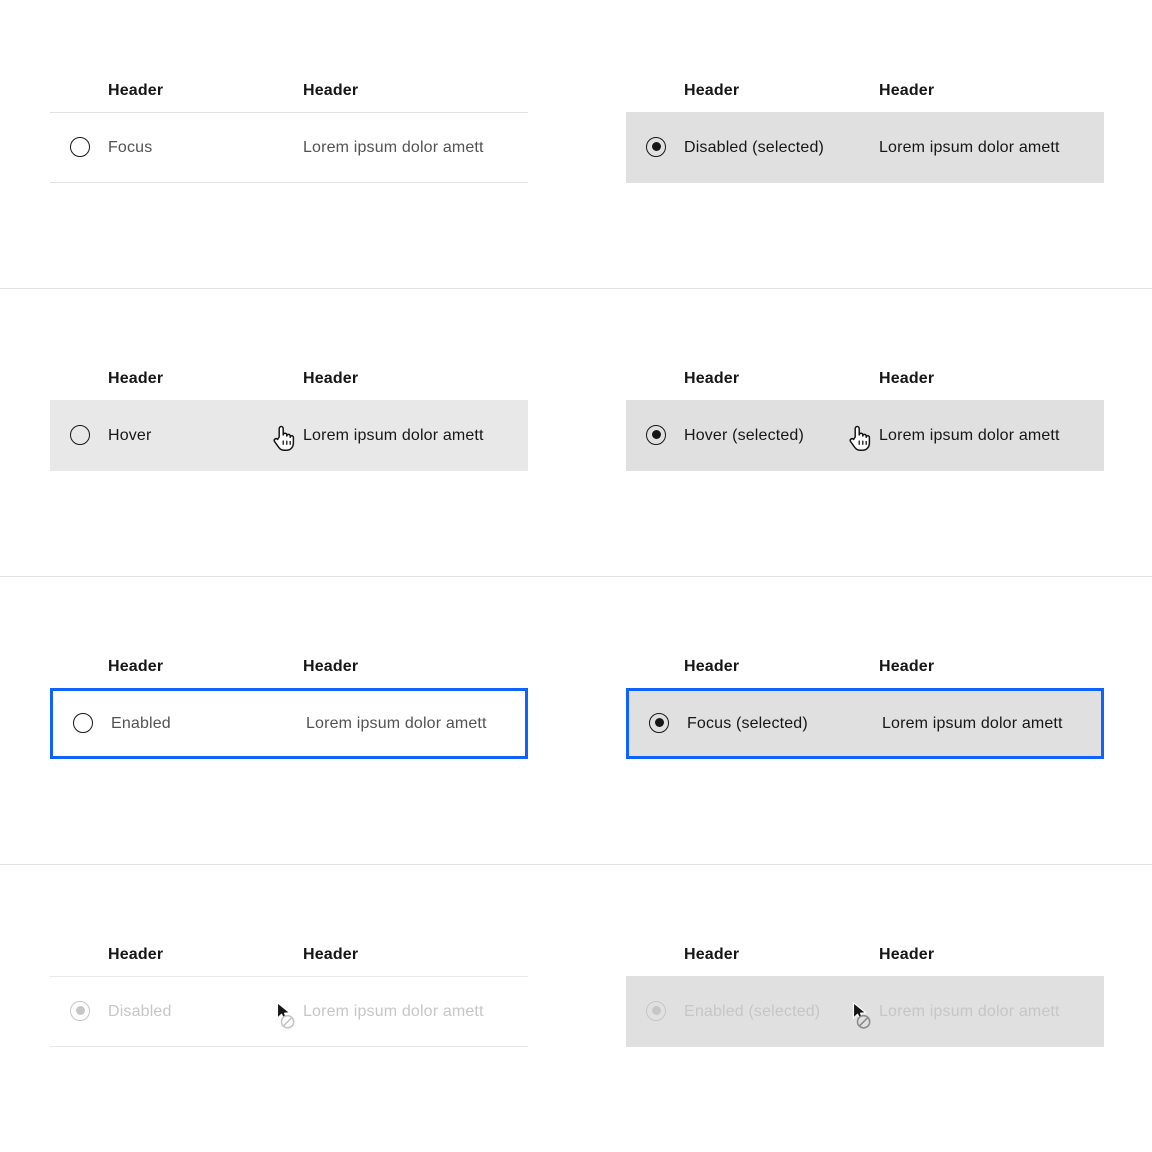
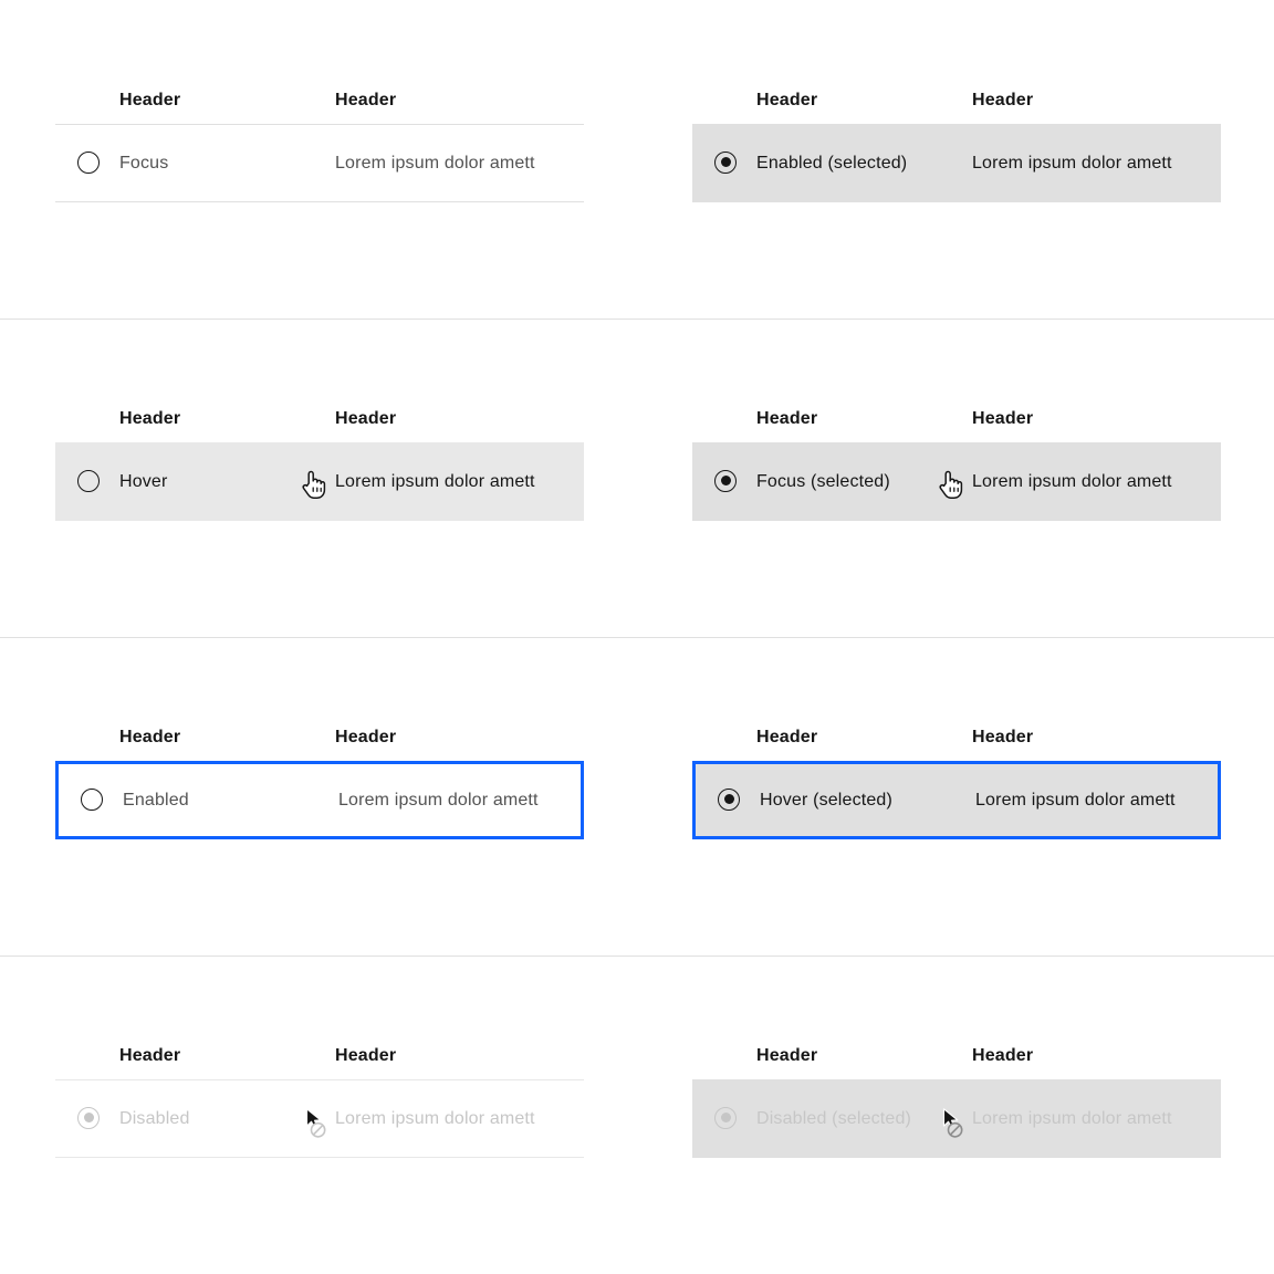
  Header
  Header
  Focus
  Lorem ipsum dolor amett
  Header
  Header
- Disabled (selected)
+ Enabled (selected)
  Lorem ipsum dolor amett
  Header
  Header
  Hover
  Lorem ipsum dolor amett
  Header
  Header
- Hover (selected)
+ Focus (selected)
  Lorem ipsum dolor amett
  Header
  Header
  Enabled
  Lorem ipsum dolor amett
  Header
  Header
- Focus (selected)
+ Hover (selected)
  Lorem ipsum dolor amett
  Header
  Header
  Disabled
  Lorem ipsum dolor amett
  Header
  Header
- Enabled (selected)
+ Disabled (selected)
  Lorem ipsum dolor amett
